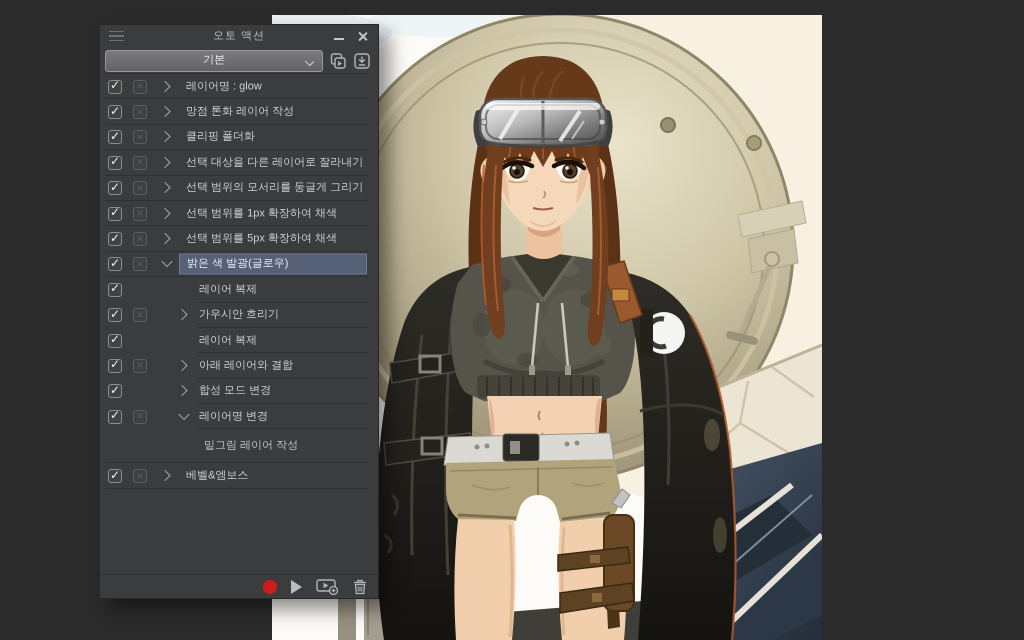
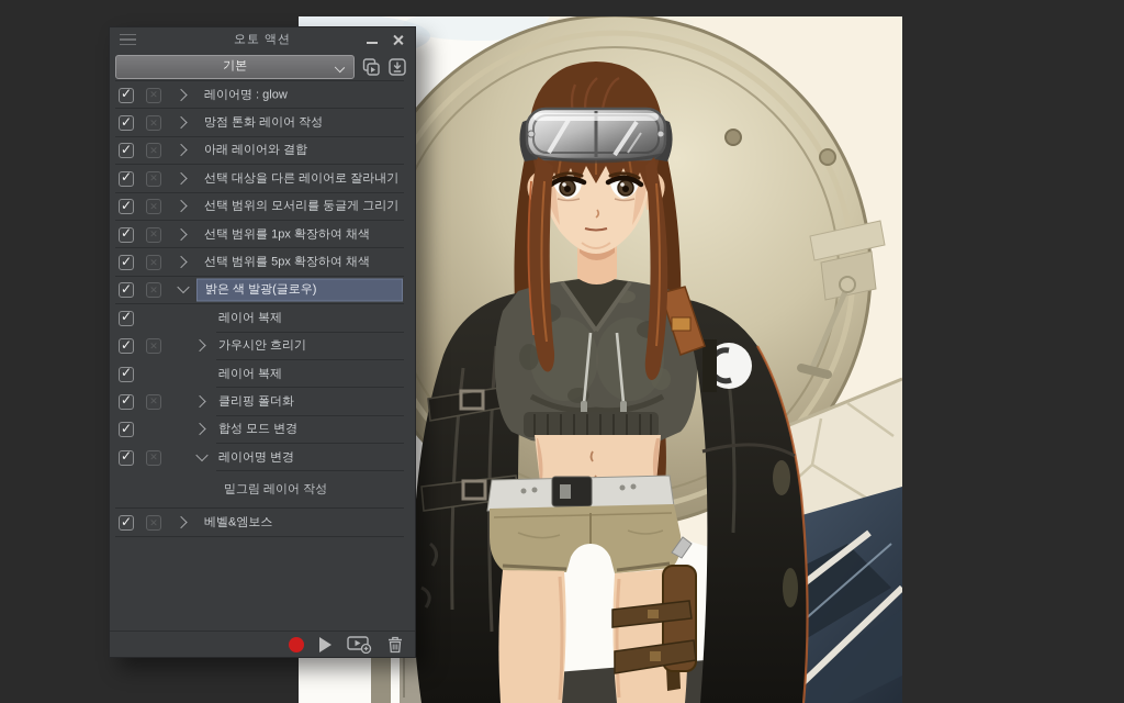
  오토 액션
  기본
  ✓
  레이어명 : glow
  ✓
  망점 톤화 레이어 작성
  ✓
- 클리핑 폴더화
+ 아래 레이어와 결합
  ✓
  선택 대상을 다른 레이어로 잘라내기
  ✓
  선택 범위의 모서리를 둥글게 그리기
  ✓
  선택 범위를 1px 확장하여 채색
  ✓
  선택 범위를 5px 확장하여 채색
  ✓
  밝은 색 발광(글로우)
  ✓
  레이어 복제
  ✓
  가우시안 흐리기
  ✓
  레이어 복제
  ✓
- 아래 레이어와 결합
+ 클리핑 폴더화
  ✓
  합성 모드 변경
  ✓
  레이어명 변경
  밑그림 레이어 작성
  ✓
  베벨&엠보스
